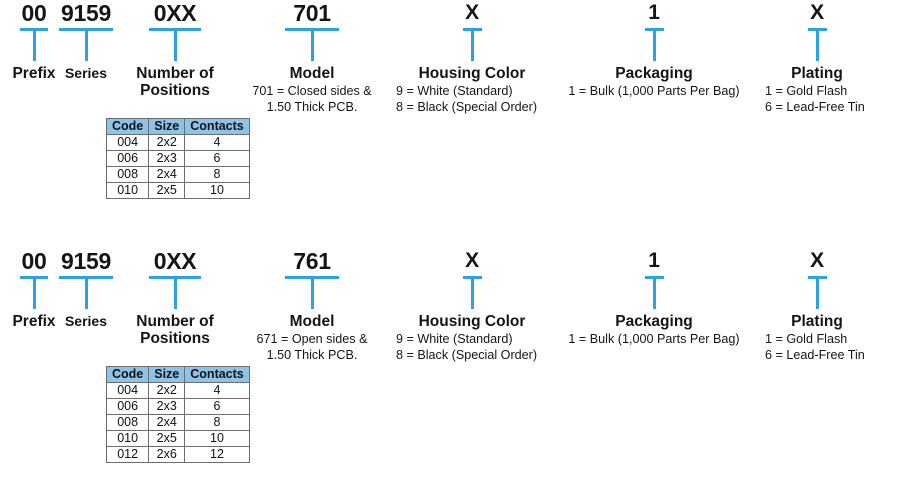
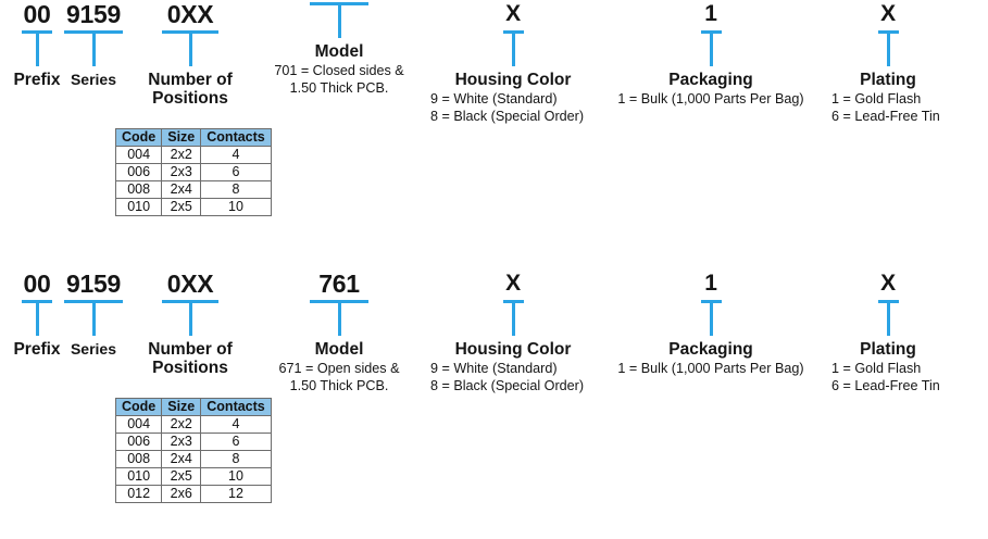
  00
  Prefix
  9159
  Series
  0XX
  Number of
  Positions
- 701
  Model
  701 = Closed sides &
  1.50 Thick PCB.
  X
  Housing Color
  9 = White (Standard)
  8 = Black (Special Order)
  1
  Packaging
  1 = Bulk (1,000 Parts Per Bag)
  X
  Plating
  1 = Gold Flash
  6 = Lead-Free Tin
  Code	Size	Contacts
  004	2x2	4
  006	2x3	6
  008	2x4	8
  010	2x5	10
  00
  Prefix
  9159
  Series
  0XX
  Number of
  Positions
  761
  Model
  671 = Open sides &
  1.50 Thick PCB.
  X
  Housing Color
  9 = White (Standard)
  8 = Black (Special Order)
  1
  Packaging
  1 = Bulk (1,000 Parts Per Bag)
  X
  Plating
  1 = Gold Flash
  6 = Lead-Free Tin
  Code	Size	Contacts
  004	2x2	4
  006	2x3	6
  008	2x4	8
  010	2x5	10
  012	2x6	12
